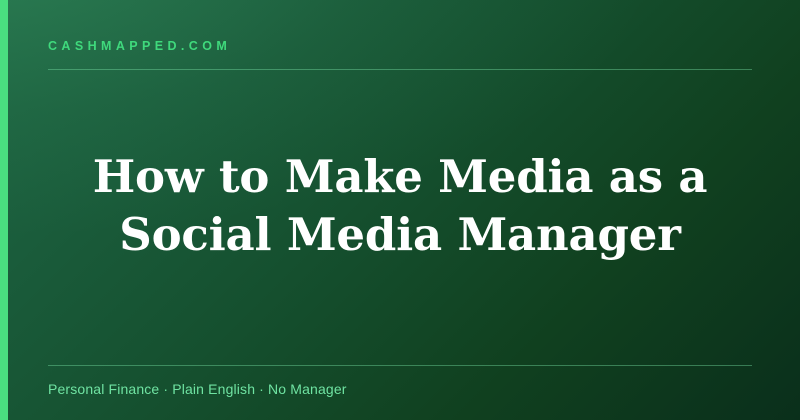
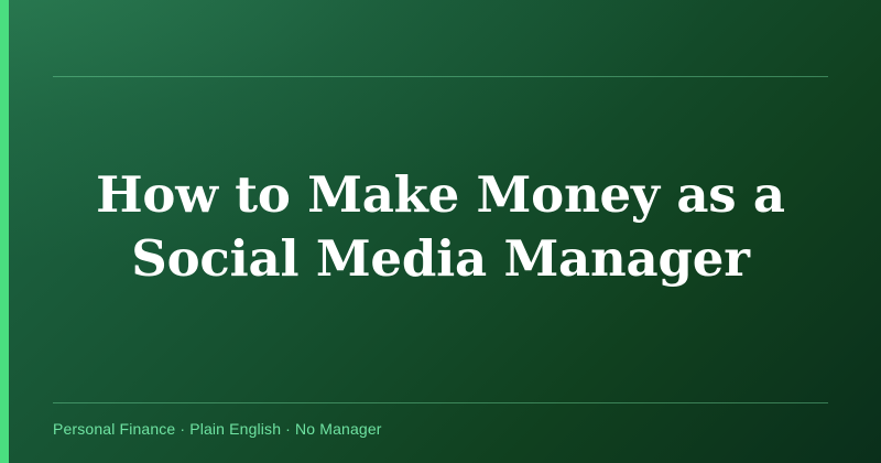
- CASHMAPPED.COM
- How to Make Media as a
+ How to Make Money as a
  Social Media Manager
  Personal Finance · Plain English · No Manager
